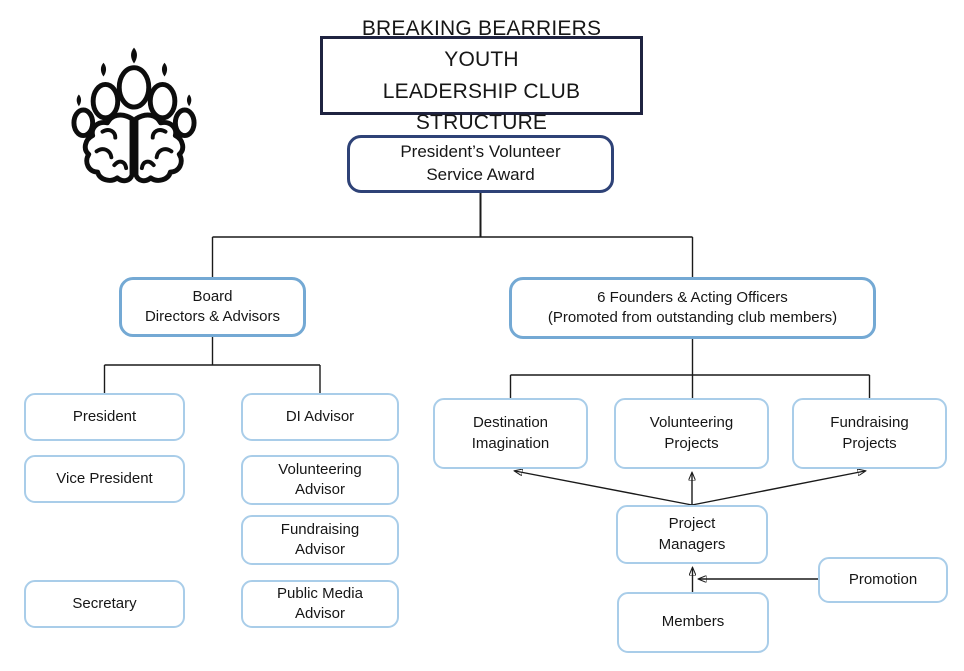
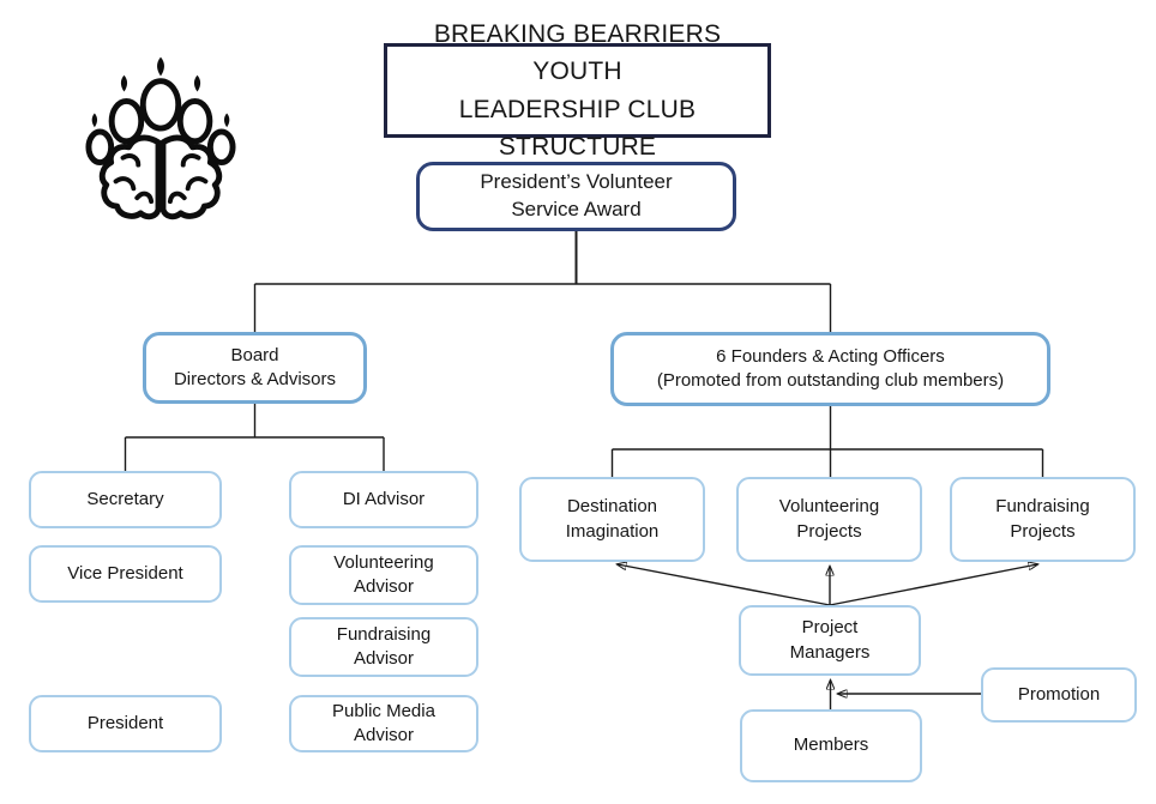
  BREAKING BEARRIERS YOUTH
  LEADERSHIP CLUB STRUCTURE
  President’s Volunteer
  Service Award
  Board
  Directors & Advisors
  6 Founders & Acting Officers
  (Promoted from outstanding club members)
- President
+ Secretary
  Vice President
- Secretary
+ President
  DI Advisor
  Volunteering
  Advisor
  Fundraising
  Advisor
  Public Media
  Advisor
  Destination
  Imagination
  Volunteering
  Projects
  Fundraising
  Projects
  Project
  Managers
  Members
  Promotion
